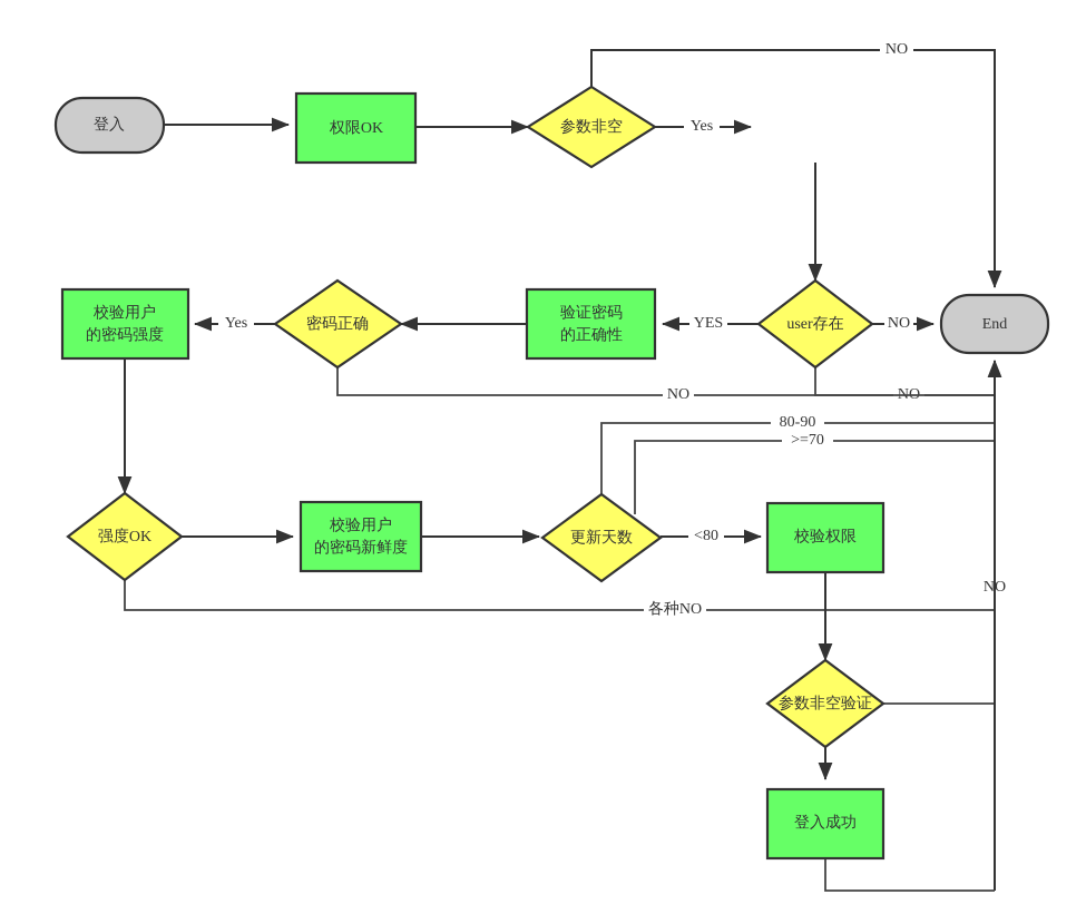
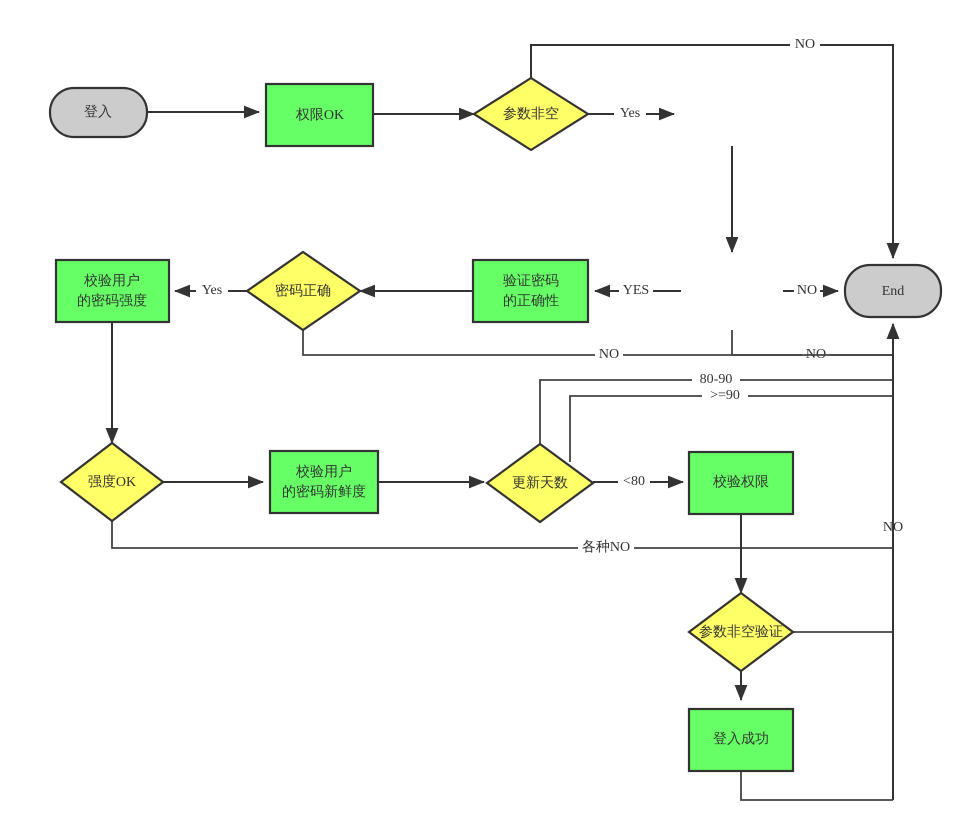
  Yes
  NO
  NO
  YES
  Yes
  NO
  各种NO
  <80
  80-90
- >=70
+ >=90
  NO
  登入
  权限OK
  参数非空
- user存在
  End
  验证密码
  的正确性
  密码正确
  校验用户
  的密码强度
  强度OK
  校验用户
  的密码新鲜度
  更新天数
  校验权限
  参数非空验证
  登入成功
